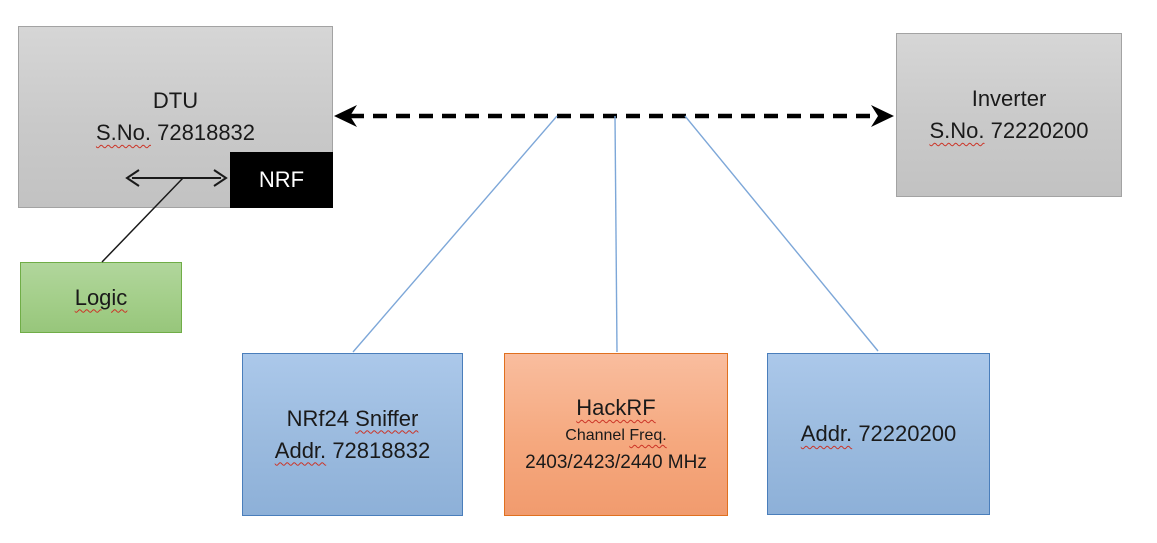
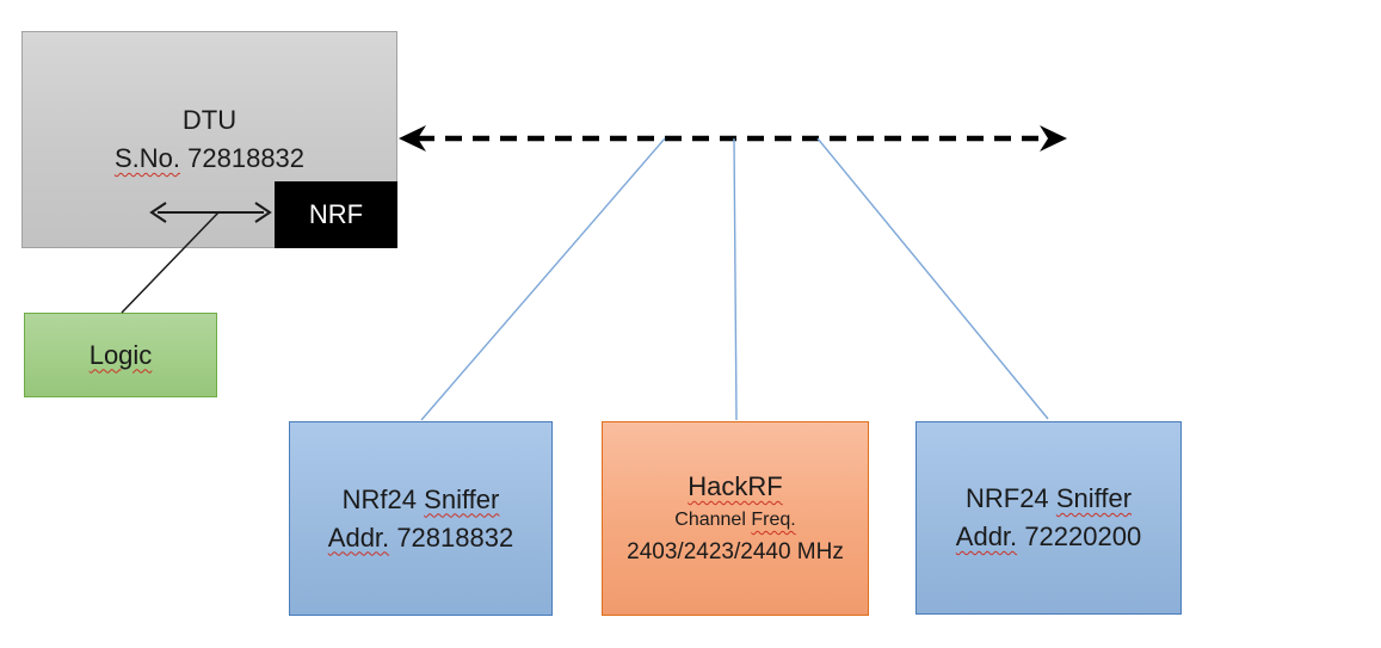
  DTU
  S.No. 72818832
  NRF
  Logic
- Inverter
- S.No. 72220200
  NRf24 Sniffer
  Addr. 72818832
  HackRF
  Channel Freq.
  2403/2423/2440 MHz
+ NRF24 Sniffer
  Addr. 72220200
